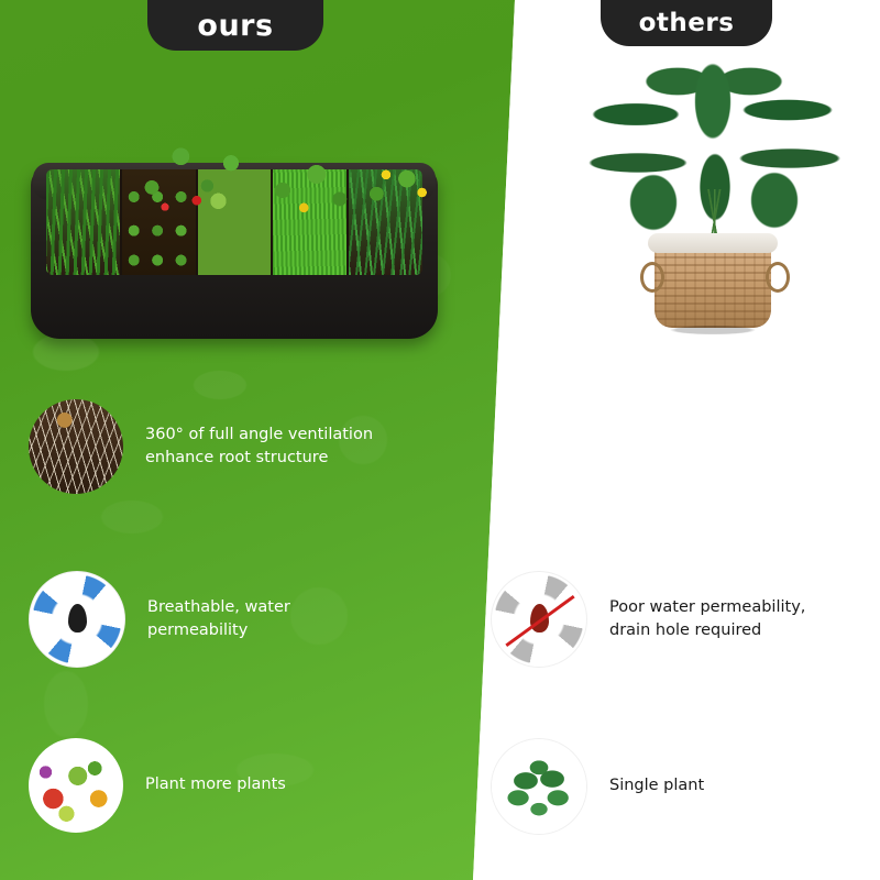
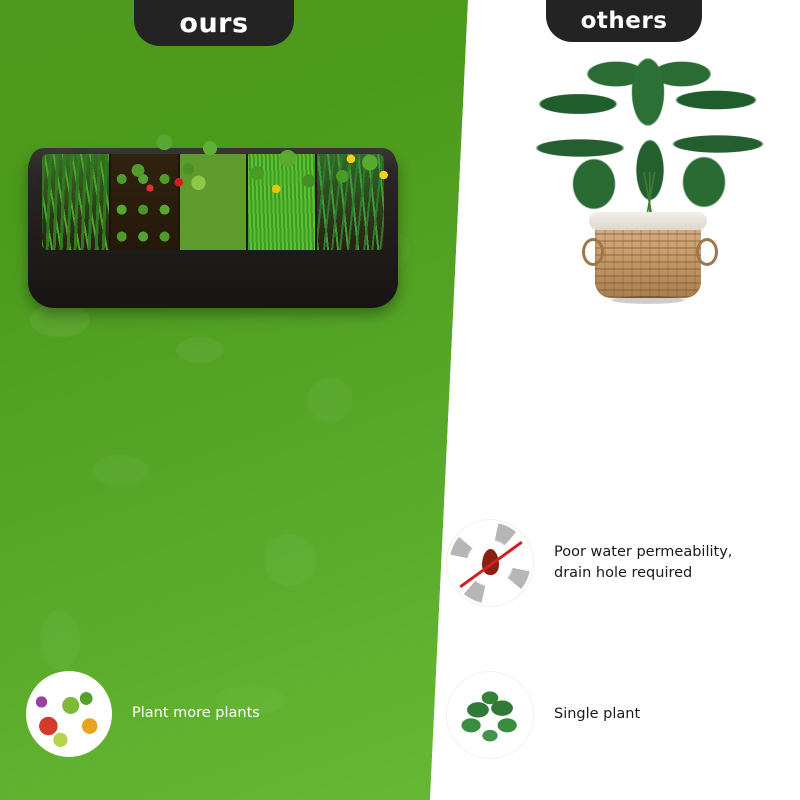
  ours
  others
- 360° of full angle ventilation
- enhance root structure
- Breathable, water
- permeability
  Plant more plants
  Poor water permeability,
  drain hole required
  Single plant
